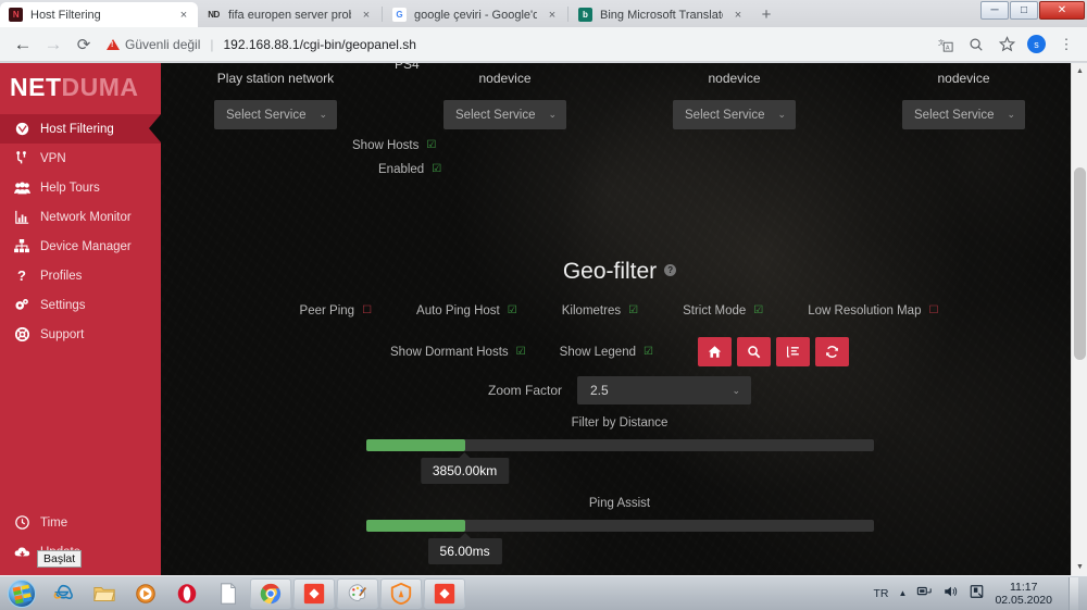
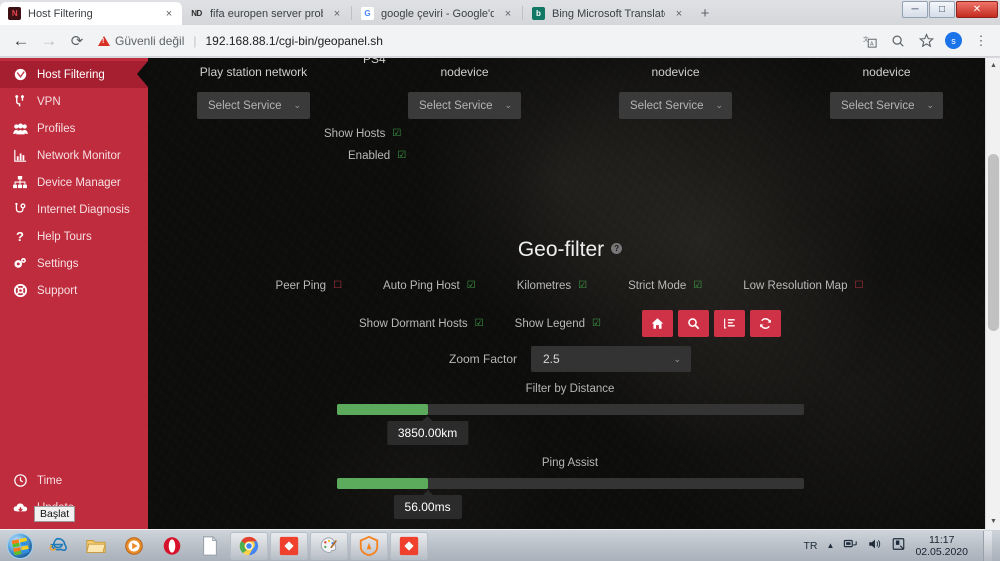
  N
  Host Filtering
  ×
  ND
  fifa europen server pro
  ×
  G
  google çeviri - Google'd
  ×
  b
  Bing Microsoft Translat
  ×
  +
  ─
  □
  ✕
  ←
  →
  ⟳
  Güvenli değil
  |
  192.168.88.1/cgi-bin/geopanel.sh
  s
  ⋮
- NET
- DUMA
  Host Filtering
  VPN
- Help Tours
+ Profiles
  Network Monitor
  Device Manager
+ Internet Diagnosis
  ?
- Profiles
+ Help Tours
  Settings
  Support
  Time
  Başlat
  PS4
  Play station network
  Select Service
  ⌄
  nodevice
  Select Service
  ⌄
  nodevice
  Select Service
  ⌄
  nodevice
  Select Service
  ⌄
  Show Hosts
  ☑
  Enabled
  ☑
  Geo-filter ?
  Peer Ping
  ☐
  Auto Ping Host
  ☑
  Kilometres
  ☑
  Strict Mode
  ☑
  Low Resolution Map
  ☐
  Show Dormant Hosts
  ☑
  Show Legend
  ☑
  Zoom Factor
  2.5
  ⌄
  Filter by Distance
  3850.00km
  Ping Assist
  56.00ms
  TR
  ▲
  11:17
  02.05.2020
